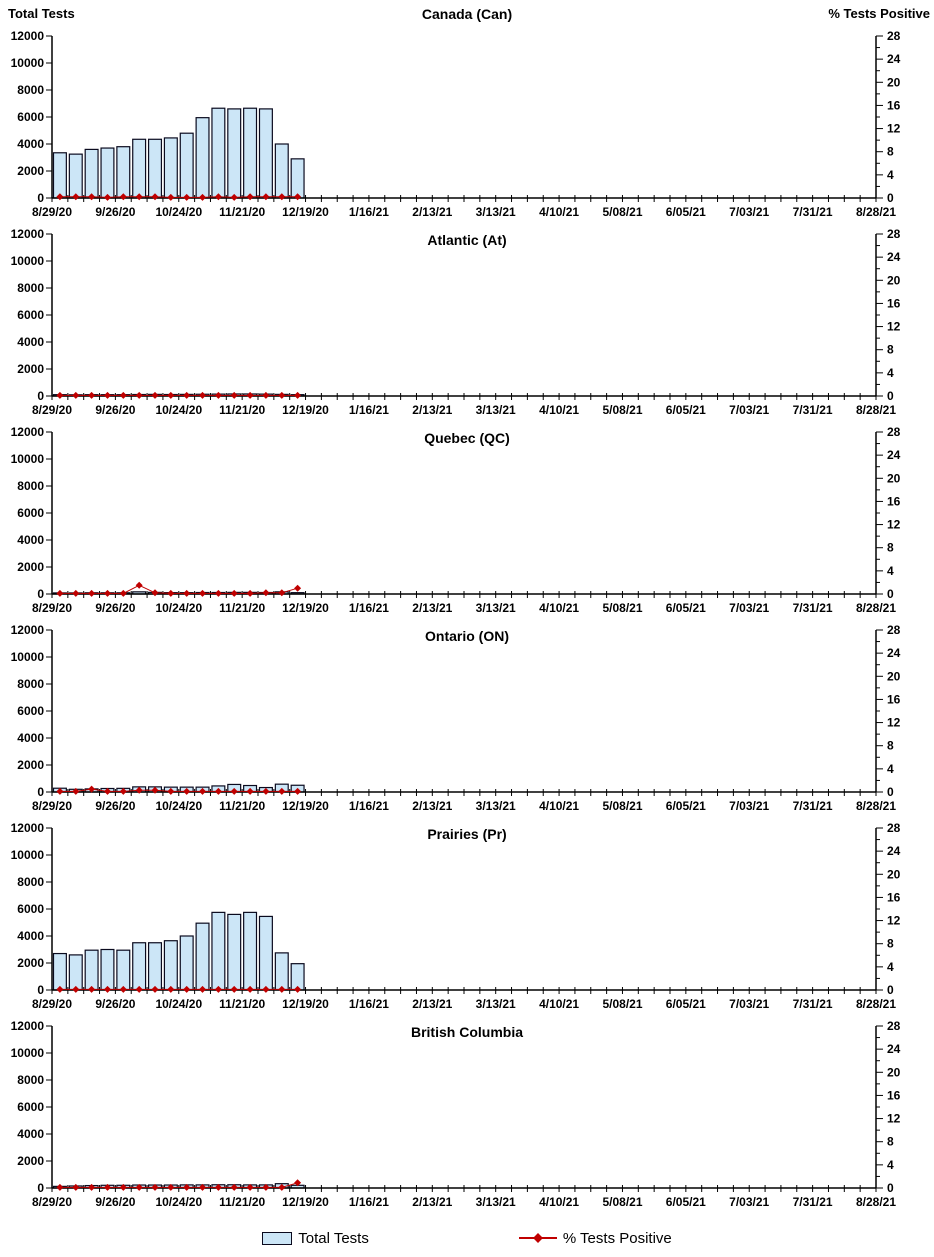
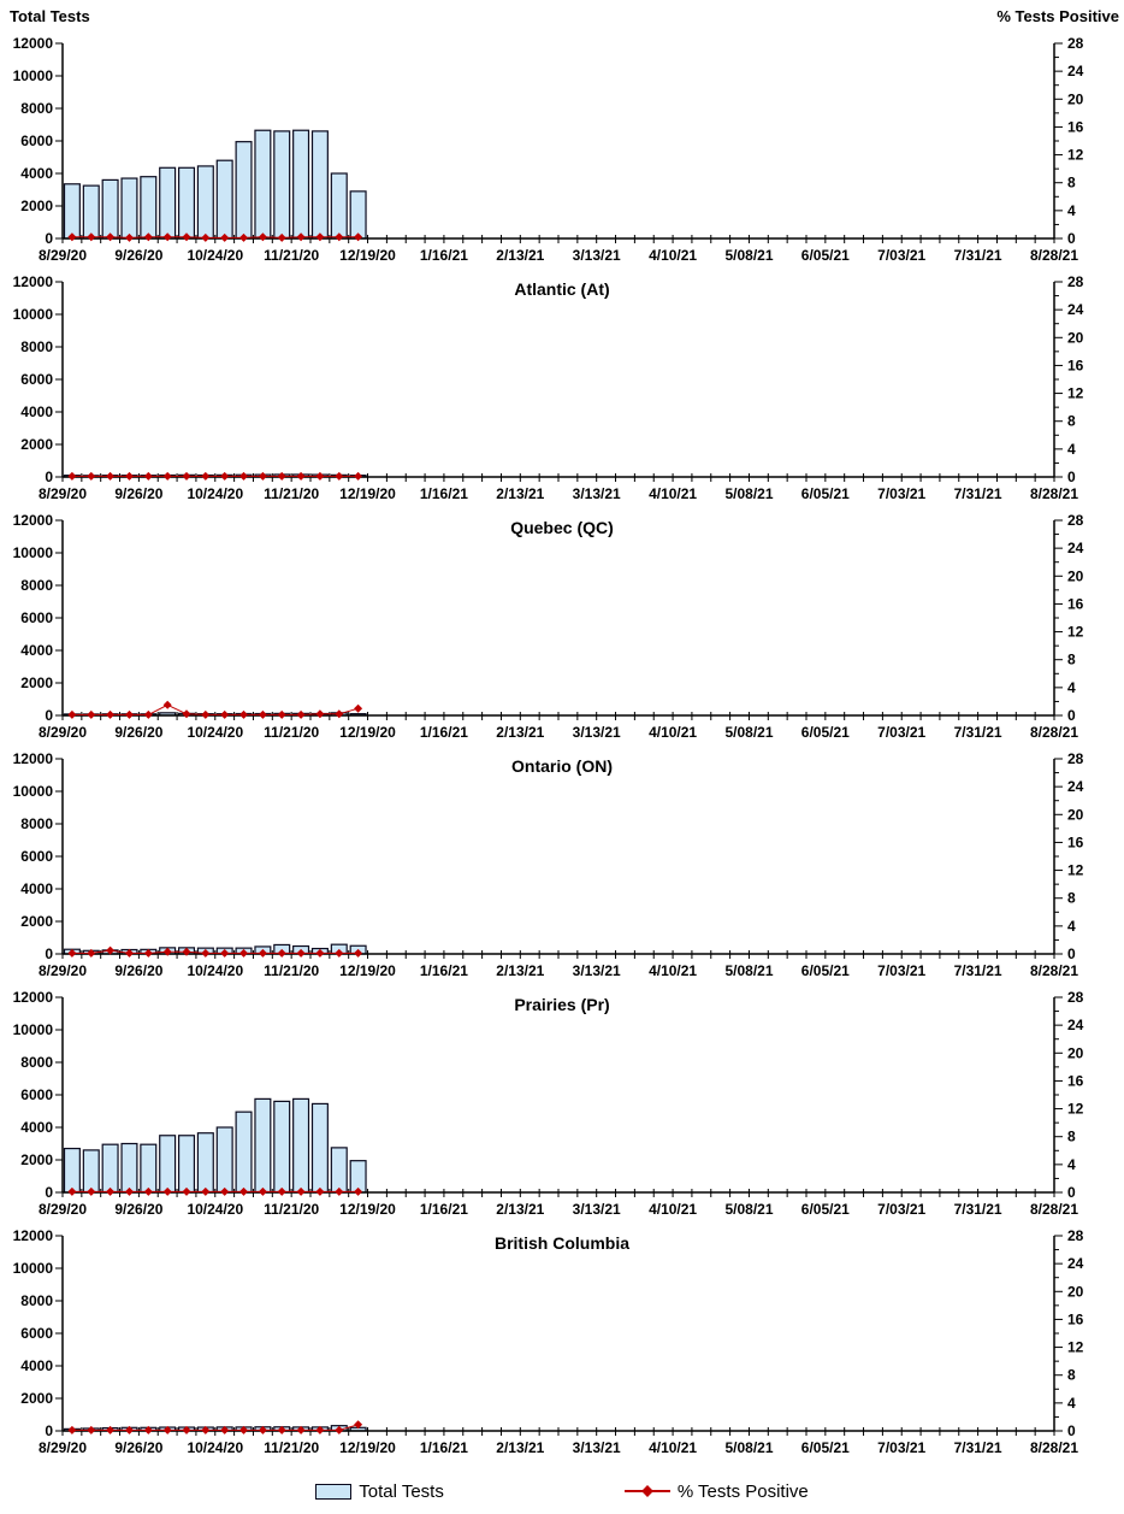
  Total Tests
- Canada (Can)
  % Tests Positive
  0
  2000
  4000
  6000
  8000
  10000
  12000
  0
  4
  8
  12
  16
  20
  24
  28
  8/29/20
  9/26/20
  10/24/20
  11/21/20
  12/19/20
  1/16/21
  2/13/21
  3/13/21
  4/10/21
  5/08/21
  6/05/21
  7/03/21
  7/31/21
  8/28/21
  Atlantic (At)
  0
  2000
  4000
  6000
  8000
  10000
  12000
  0
  4
  8
  12
  16
  20
  24
  28
  8/29/20
  9/26/20
  10/24/20
  11/21/20
  12/19/20
  1/16/21
  2/13/21
  3/13/21
  4/10/21
  5/08/21
  6/05/21
  7/03/21
  7/31/21
  8/28/21
  Quebec (QC)
  0
  2000
  4000
  6000
  8000
  10000
  12000
  0
  4
  8
  12
  16
  20
  24
  28
  8/29/20
  9/26/20
  10/24/20
  11/21/20
  12/19/20
  1/16/21
  2/13/21
  3/13/21
  4/10/21
  5/08/21
  6/05/21
  7/03/21
  7/31/21
  8/28/21
  Ontario (ON)
  0
  2000
  4000
  6000
  8000
  10000
  12000
  0
  4
  8
  12
  16
  20
  24
  28
  8/29/20
  9/26/20
  10/24/20
  11/21/20
  12/19/20
  1/16/21
  2/13/21
  3/13/21
  4/10/21
  5/08/21
  6/05/21
  7/03/21
  7/31/21
  8/28/21
  Prairies (Pr)
  0
  2000
  4000
  6000
  8000
  10000
  12000
  0
  4
  8
  12
  16
  20
  24
  28
  8/29/20
  9/26/20
  10/24/20
  11/21/20
  12/19/20
  1/16/21
  2/13/21
  3/13/21
  4/10/21
  5/08/21
  6/05/21
  7/03/21
  7/31/21
  8/28/21
  British Columbia
  0
  2000
  4000
  6000
  8000
  10000
  12000
  0
  4
  8
  12
  16
  20
  24
  28
  8/29/20
  9/26/20
  10/24/20
  11/21/20
  12/19/20
  1/16/21
  2/13/21
  3/13/21
  4/10/21
  5/08/21
  6/05/21
  7/03/21
  7/31/21
  8/28/21
  Total Tests
  % Tests Positive
